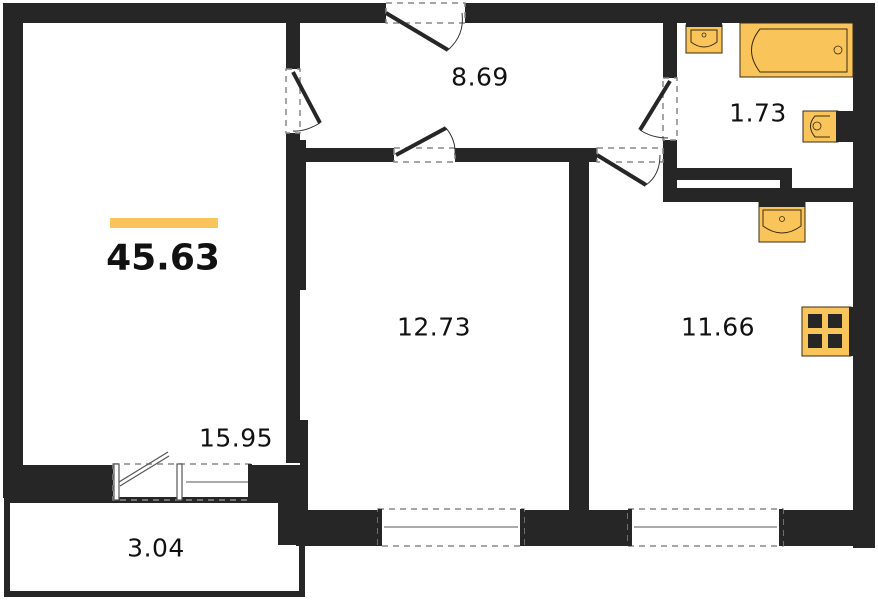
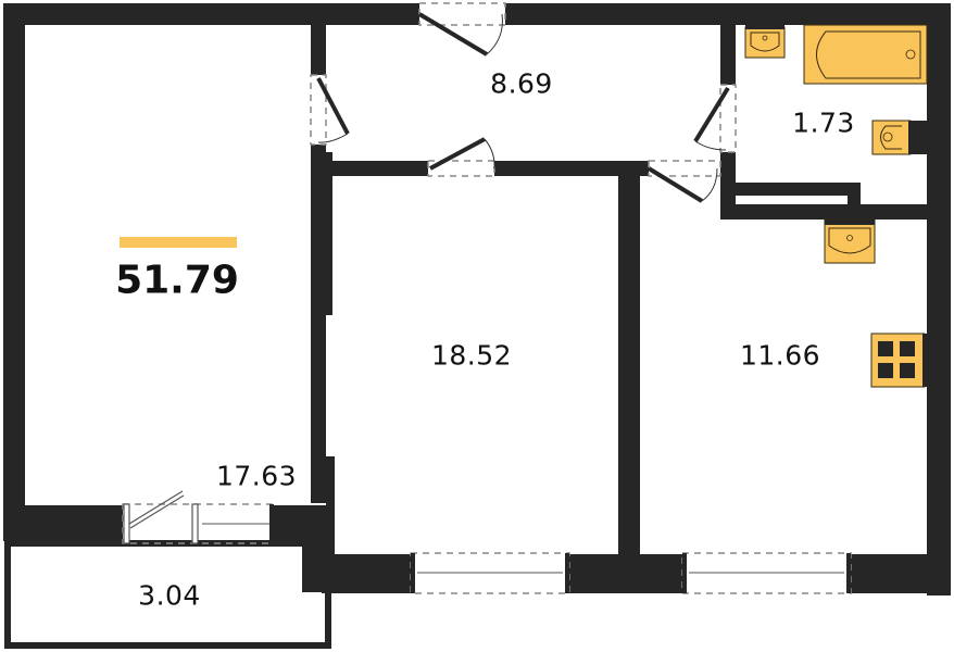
- 45.63
+ 51.79
- 15.95
+ 17.63
  8.69
  1.73
- 12.73
+ 18.52
  11.66
  3.04
